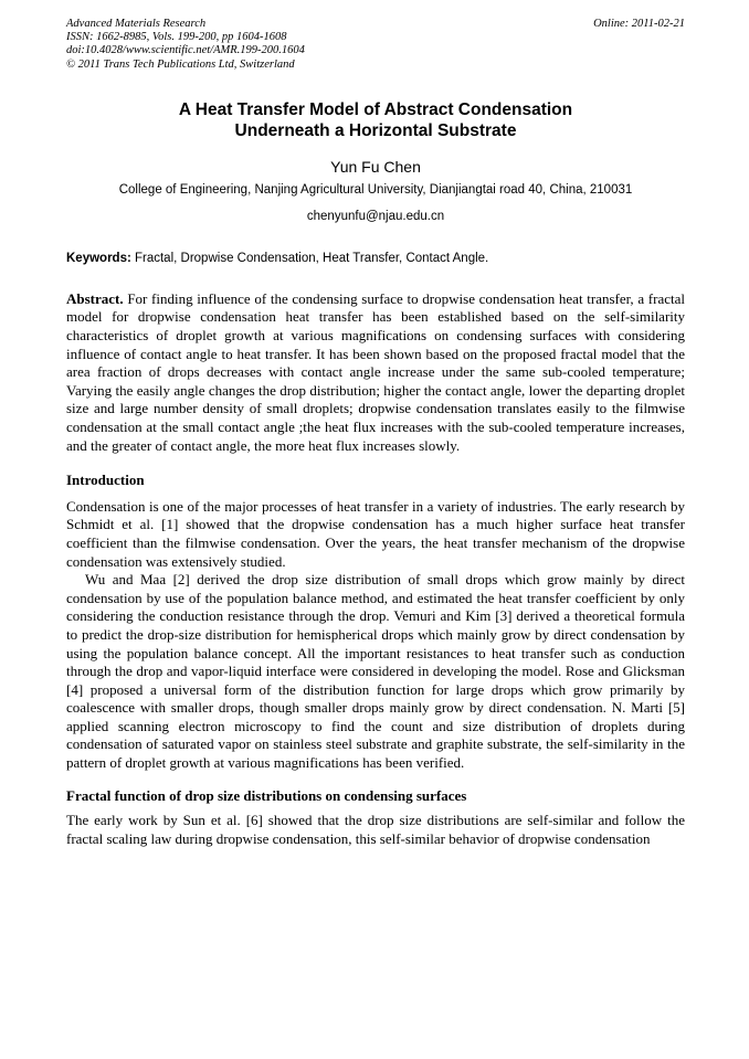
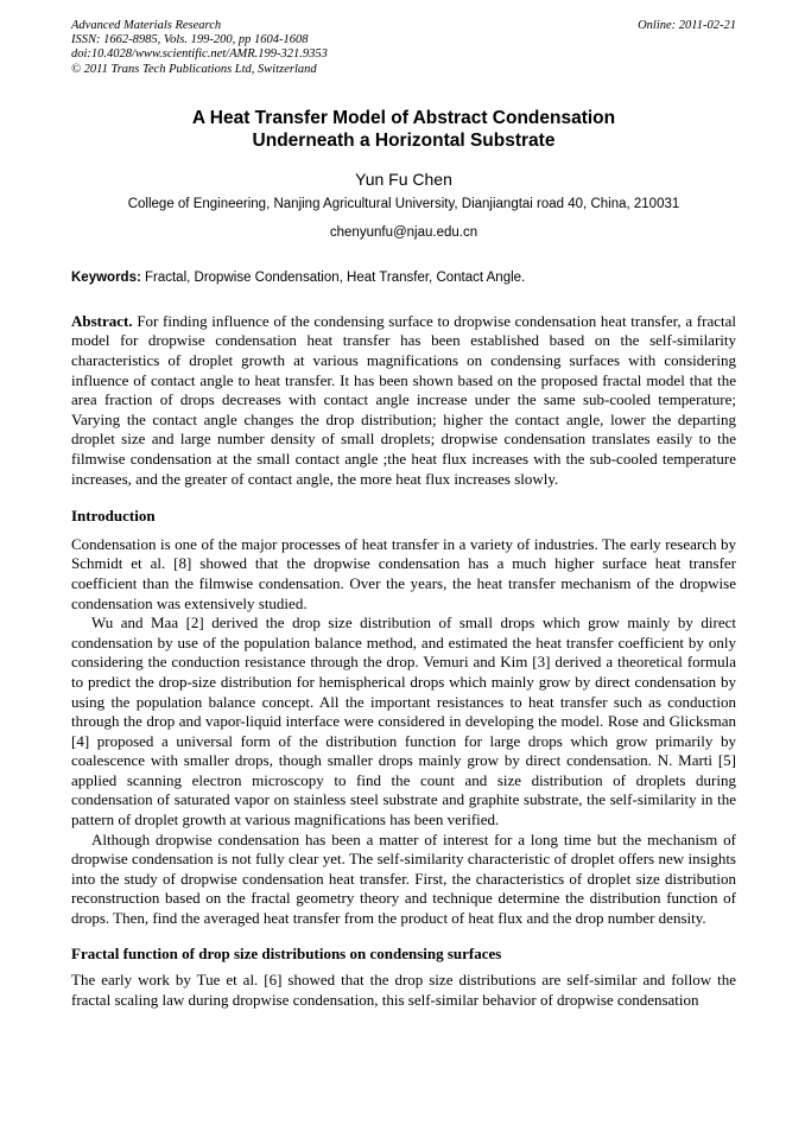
  Advanced Materials Research
  ISSN: 1662-8985, Vols. 199-200, pp 1604-1608
- doi:10.4028/www.scientific.net/AMR.199-200.1604
+ doi:10.4028/www.scientific.net/AMR.199-321.9353
  © 2011 Trans Tech Publications Ltd, Switzerland
  Online: 2011-02-21
  A Heat Transfer Model of Abstract Condensation
  Underneath a Horizontal Substrate
  Yun Fu Chen
  College of Engineering, Nanjing Agricultural University, Dianjiangtai road 40, China, 210031
  chenyunfu@njau.edu.cn
  Keywords: Fractal, Dropwise Condensation, Heat Transfer, Contact Angle.
- Abstract. For finding influence of the condensing surface to dropwise condensation heat transfer, a fractal model for dropwise condensation heat transfer has been established based on the self-similarity characteristics of droplet growth at various magnifications on condensing surfaces with considering influence of contact angle to heat transfer. It has been shown based on the proposed fractal model that the area fraction of drops decreases with contact angle increase under the same sub-cooled temperature; Varying the easily angle changes the drop distribution; higher the contact angle, lower the departing droplet size and large number density of small droplets; dropwise condensation translates easily to the filmwise condensation at the small contact angle ;the heat flux increases with the sub-cooled temperature increases, and the greater of contact angle, the more heat flux increases slowly.
+ Abstract. For finding influence of the condensing surface to dropwise condensation heat transfer, a fractal model for dropwise condensation heat transfer has been established based on the self-similarity characteristics of droplet growth at various magnifications on condensing surfaces with considering influence of contact angle to heat transfer. It has been shown based on the proposed fractal model that the area fraction of drops decreases with contact angle increase under the same sub-cooled temperature; Varying the contact angle changes the drop distribution; higher the contact angle, lower the departing droplet size and large number density of small droplets; dropwise condensation translates easily to the filmwise condensation at the small contact angle ;the heat flux increases with the sub-cooled temperature increases, and the greater of contact angle, the more heat flux increases slowly.
  Introduction
- Condensation is one of the major processes of heat transfer in a variety of industries. The early research by Schmidt et al. [1] showed that the dropwise condensation has a much higher surface heat transfer coefficient than the filmwise condensation. Over the years, the heat transfer mechanism of the dropwise condensation was extensively studied.
+ Condensation is one of the major processes of heat transfer in a variety of industries. The early research by Schmidt et al. [8] showed that the dropwise condensation has a much higher surface heat transfer coefficient than the filmwise condensation. Over the years, the heat transfer mechanism of the dropwise condensation was extensively studied.
  Wu and Maa [2] derived the drop size distribution of small drops which grow mainly by direct condensation by use of the population balance method, and estimated the heat transfer coefficient by only considering the conduction resistance through the drop. Vemuri and Kim [3] derived a theoretical formula to predict the drop-size distribution for hemispherical drops which mainly grow by direct condensation by using the population balance concept. All the important resistances to heat transfer such as conduction through the drop and vapor-liquid interface were considered in developing the model. Rose and Glicksman [4] proposed a universal form of the distribution function for large drops which grow primarily by coalescence with smaller drops, though smaller drops mainly grow by direct condensation. N. Marti [5] applied scanning electron microscopy to find the count and size distribution of droplets during condensation of saturated vapor on stainless steel substrate and graphite substrate, the self-similarity in the pattern of droplet growth at various magnifications has been verified.
+ Although dropwise condensation has been a matter of interest for a long time but the mechanism of dropwise condensation is not fully clear yet. The self-similarity characteristic of droplet offers new insights into the study of dropwise condensation heat transfer. First, the characteristics of droplet size distribution reconstruction based on the fractal geometry theory and technique determine the distribution function of drops. Then, find the averaged heat transfer from the product of heat flux and the drop number density.
  Fractal function of drop size distributions on condensing surfaces
- The early work by Sun et al. [6] showed that the drop size distributions are self-similar and follow the fractal scaling law during dropwise condensation, this self-similar behavior of dropwise condensation
+ The early work by Tue et al. [6] showed that the drop size distributions are self-similar and follow the fractal scaling law during dropwise condensation, this self-similar behavior of dropwise condensation
